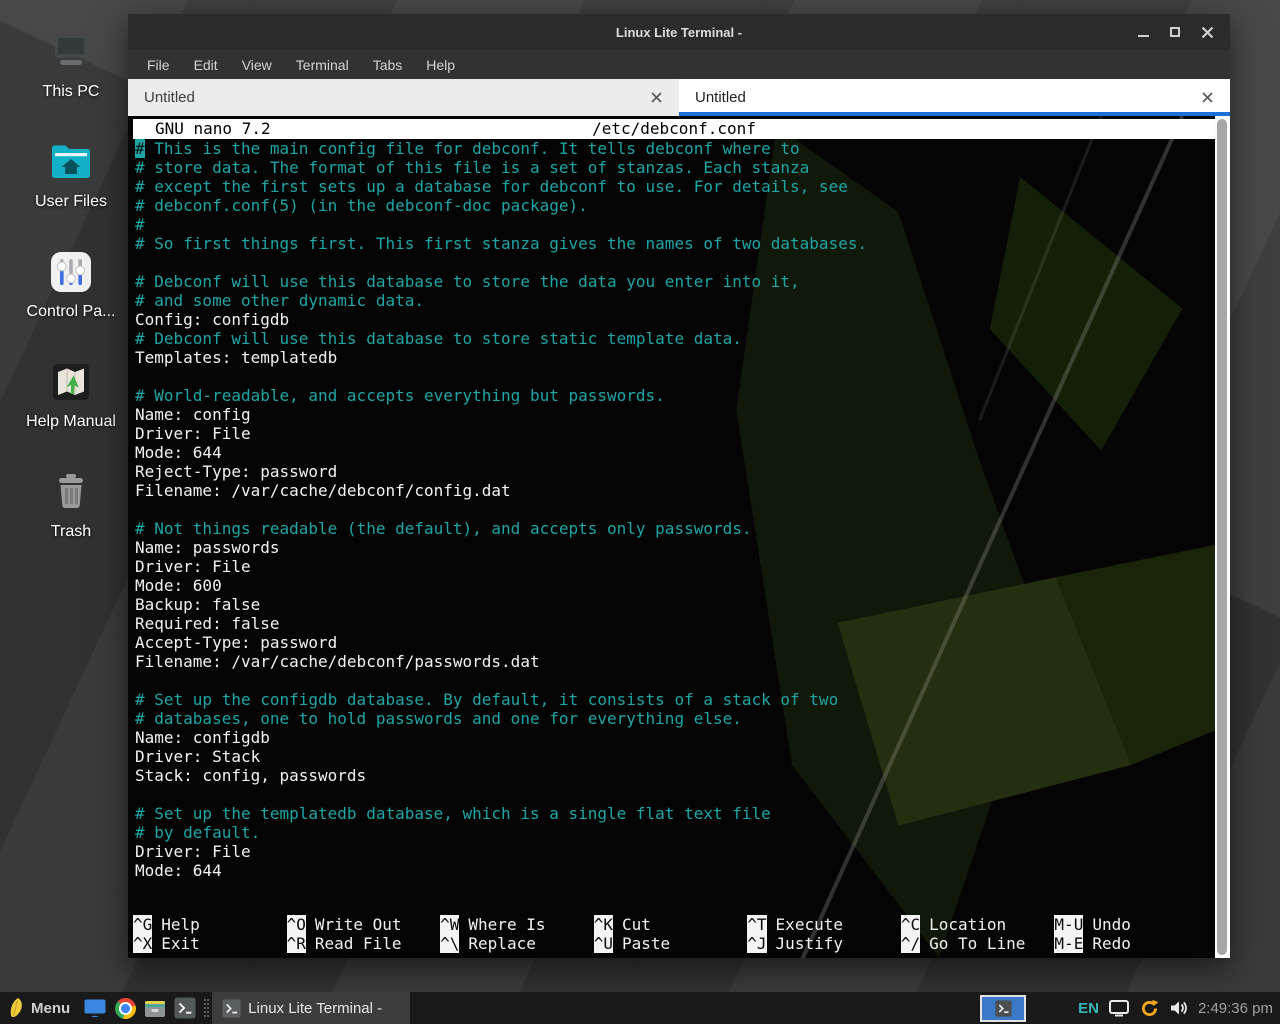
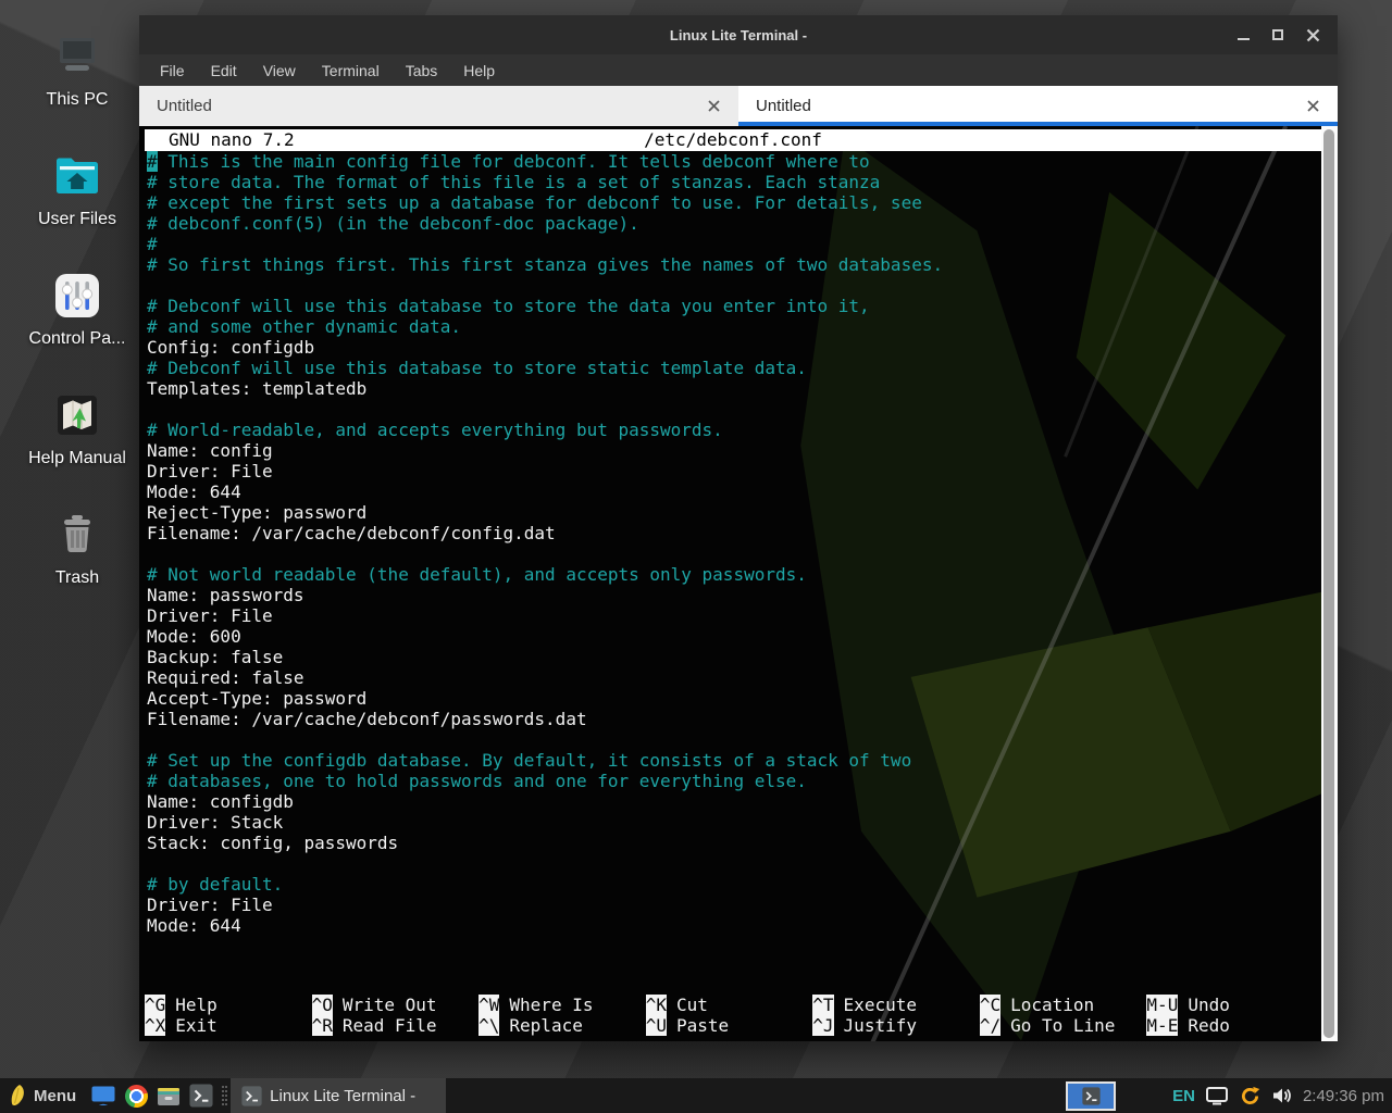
  This PC
  User Files
  Control Pa...
  Help Manual
  Trash
  Linux Lite Terminal -
  File
  Edit
  View
  Terminal
  Tabs
  Help
  Untitled
  Untitled
  GNU nano 7.2
  /etc/debconf.conf
  # This is the main config file for debconf. It tells debconf where to
  # store data. The format of this file is a set of stanzas. Each stanza
  # except the first sets up a database for debconf to use. For details, see
  # debconf.conf(5) (in the debconf-doc package).
  #
  # So first things first. This first stanza gives the names of two databases.
  # Debconf will use this database to store the data you enter into it,
  # and some other dynamic data.
  Config: configdb
  # Debconf will use this database to store static template data.
  Templates: templatedb
  # World-readable, and accepts everything but passwords.
  Name: config
  Driver: File
  Mode: 644
  Reject-Type: password
  Filename: /var/cache/debconf/config.dat
- # Not things readable (the default), and accepts only passwords.
+ # Not world readable (the default), and accepts only passwords.
  Name: passwords
  Driver: File
  Mode: 600
  Backup: false
  Required: false
  Accept-Type: password
  Filename: /var/cache/debconf/passwords.dat
  # Set up the configdb database. By default, it consists of a stack of two
  # databases, one to hold passwords and one for everything else.
  Name: configdb
  Driver: Stack
  Stack: config, passwords
- # Set up the templatedb database, which is a single flat text file
  # by default.
  Driver: File
  Mode: 644
  ^G Help
  ^O Write Out
  ^W Where Is
  ^K Cut
  ^T Execute
  ^C Location
  M-U Undo
  ^X Exit
  ^R Read File
  ^\ Replace
  ^U Paste
  ^J Justify
  ^/ Go To Line
  M-E Redo
  Menu
  Linux Lite Terminal -
  EN
  2:49:36 pm
